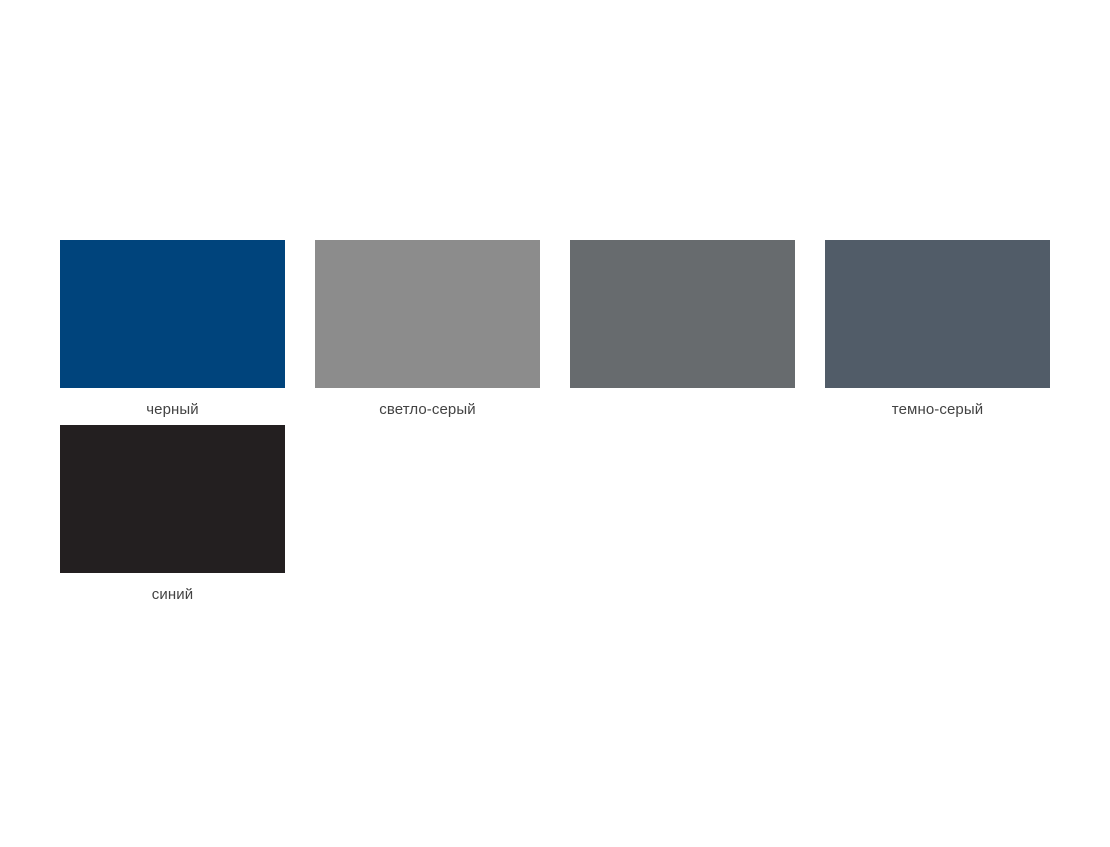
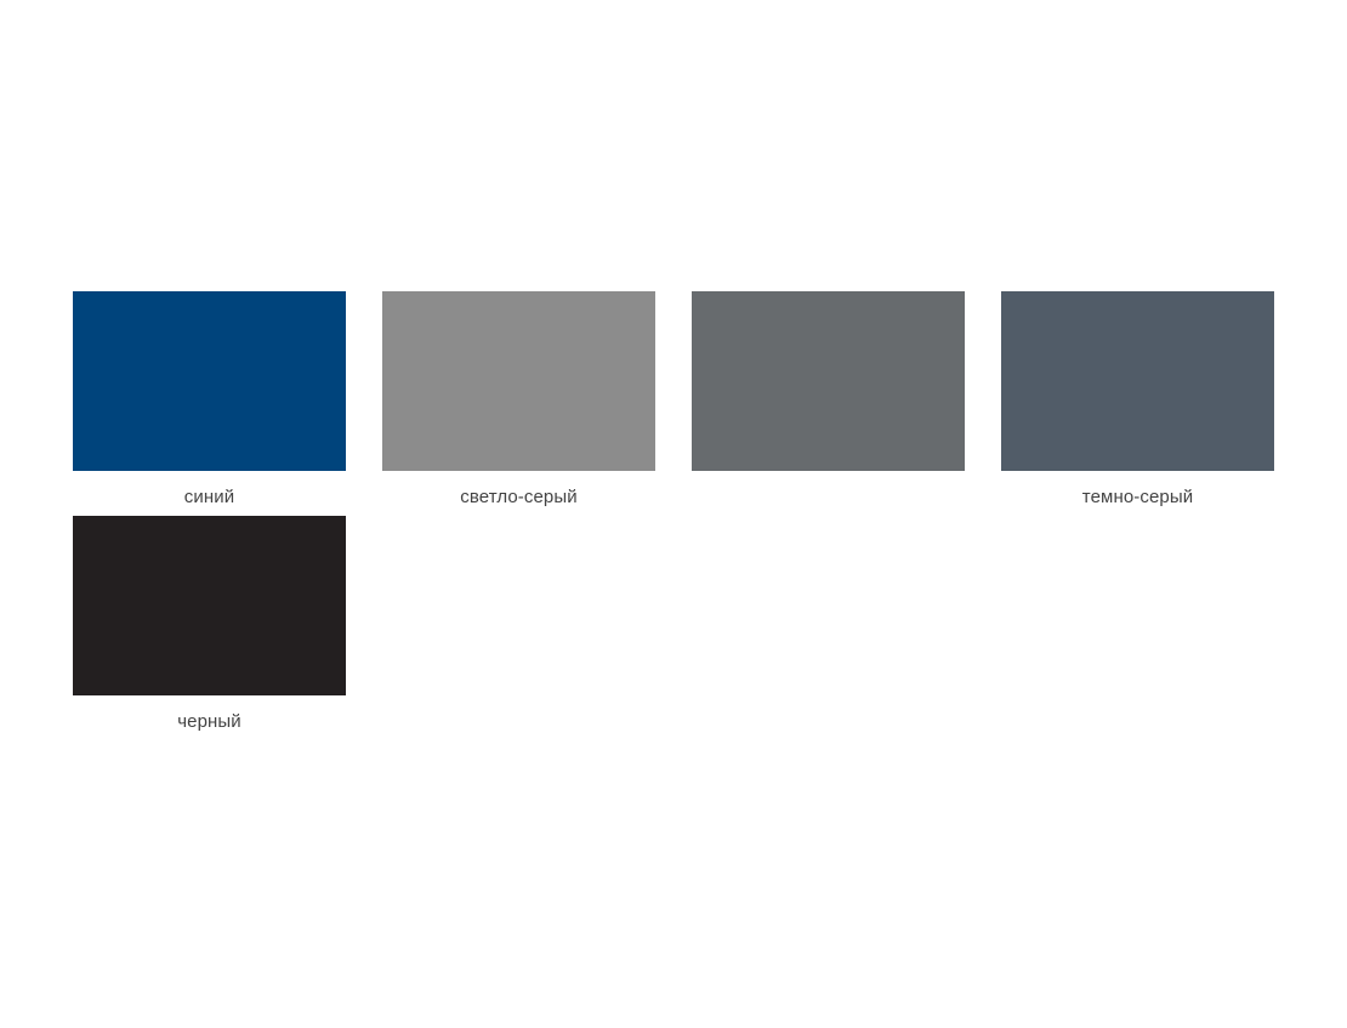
- черный
+ синий
  светло-серый
  темно-серый
- синий
+ черный
